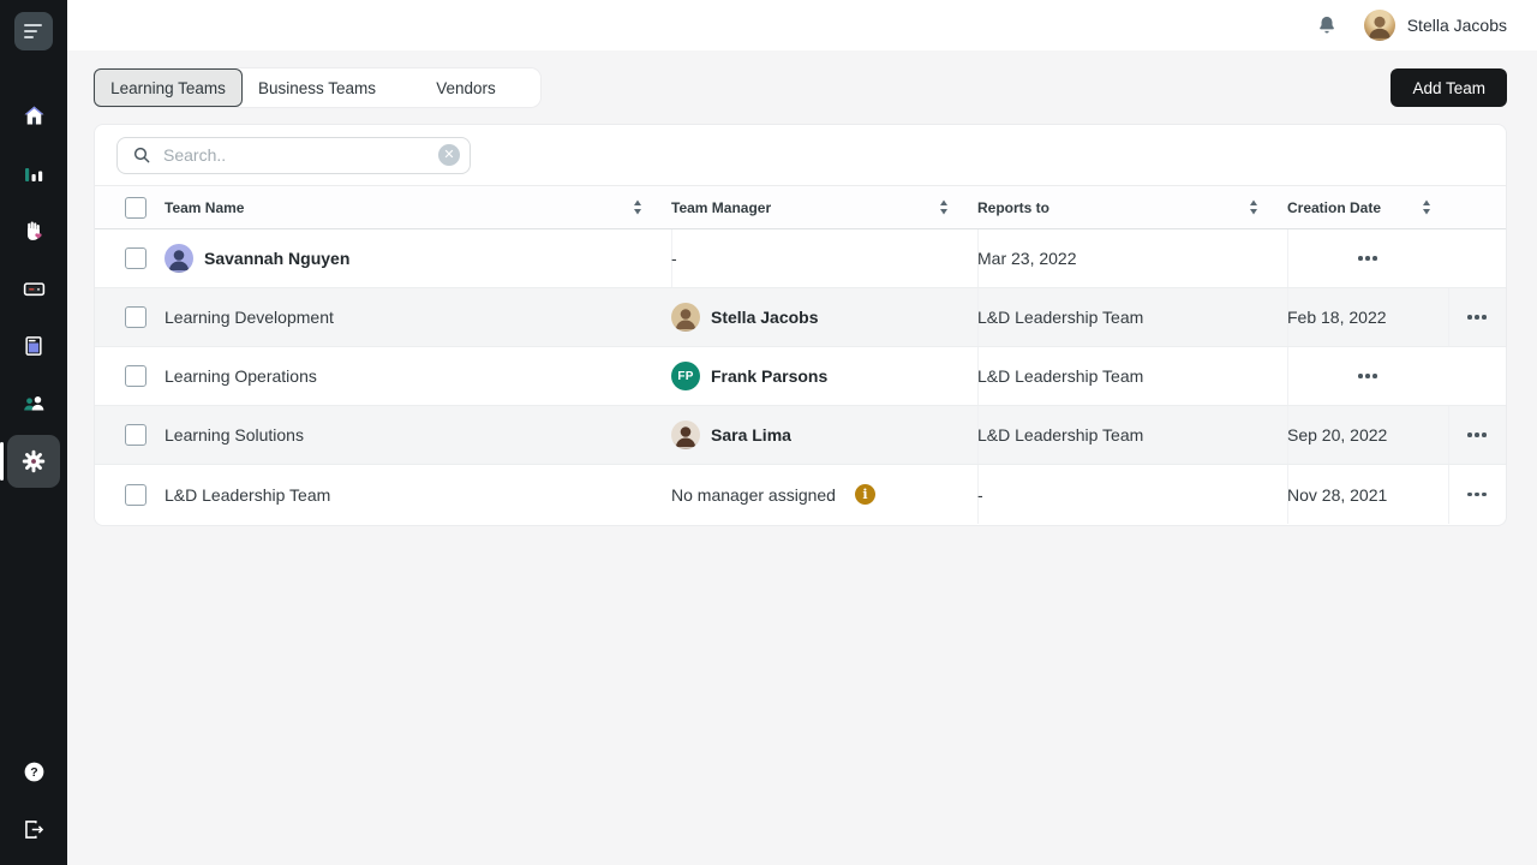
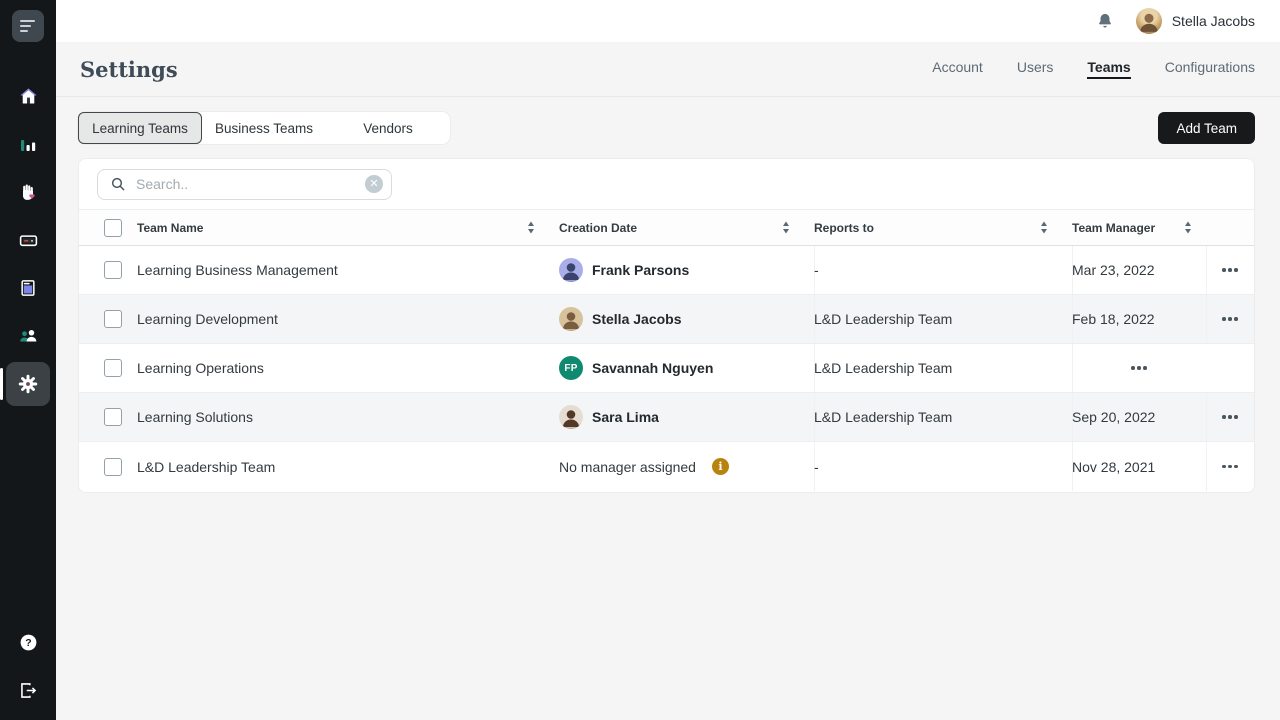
  ?
  Stella Jacobs
+ Settings
+ Account
+ Users
+ Teams
+ Configurations
  Learning Teams
  Business Teams
  Vendors
  Add Team
  Search..
  ✕
  Team Name
- Team Manager
+ Creation Date
  Reports to
- Creation Date
+ Team Manager
+ Learning Business Management
- Savannah Nguyen
+ Frank Parsons
  -
  Mar 23, 2022
  Learning Development
  Stella Jacobs
  L&D Leadership Team
  Feb 18, 2022
  Learning Operations
  FP
- Frank Parsons
+ Savannah Nguyen
  L&D Leadership Team
  Learning Solutions
  Sara Lima
  L&D Leadership Team
  Sep 20, 2022
  L&D Leadership Team
  No manager assigned
  i
  -
  Nov 28, 2021
